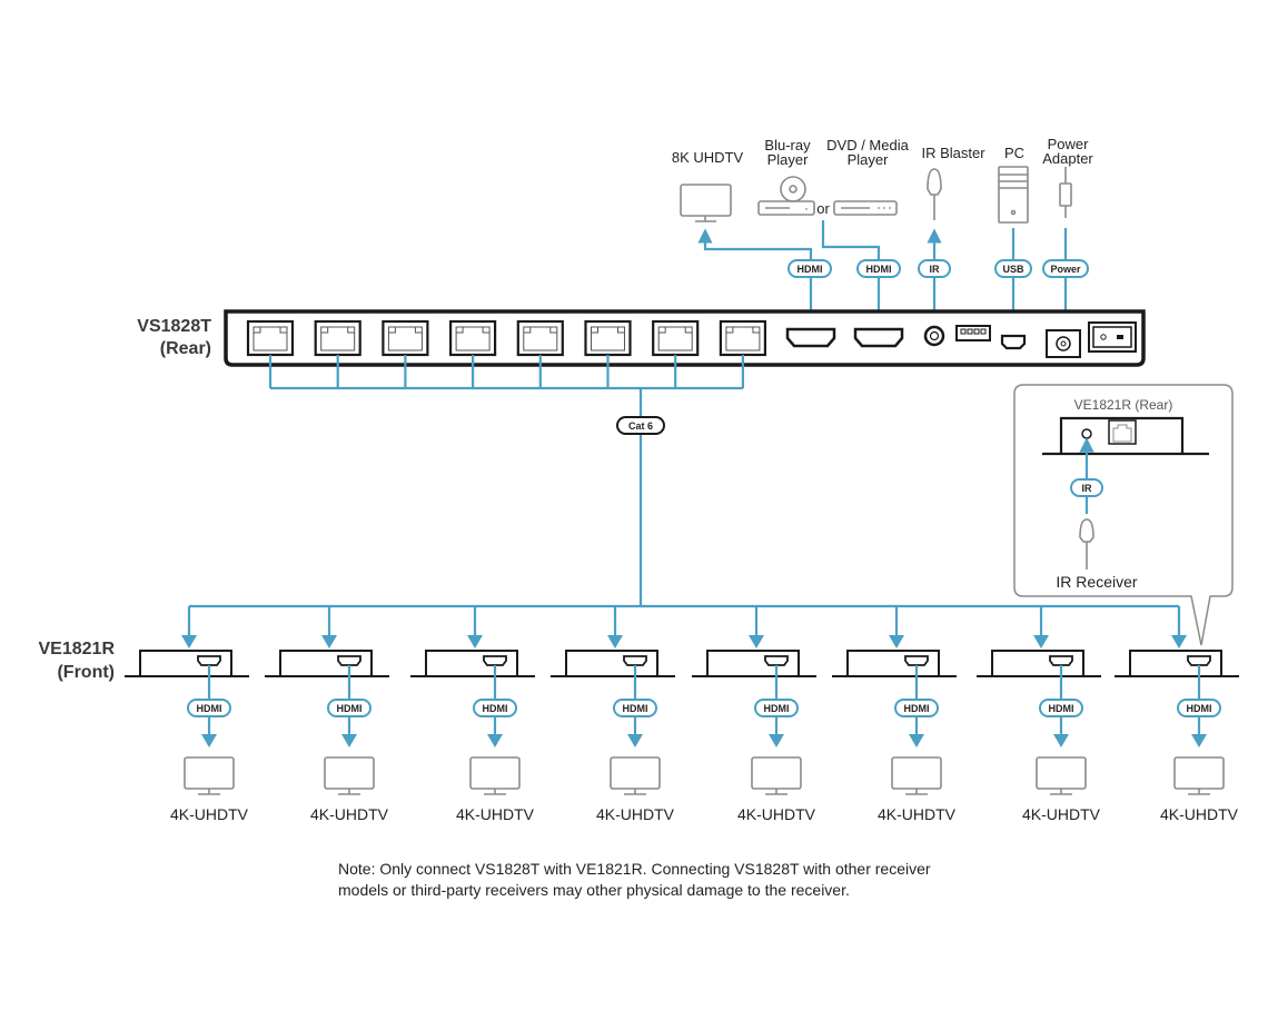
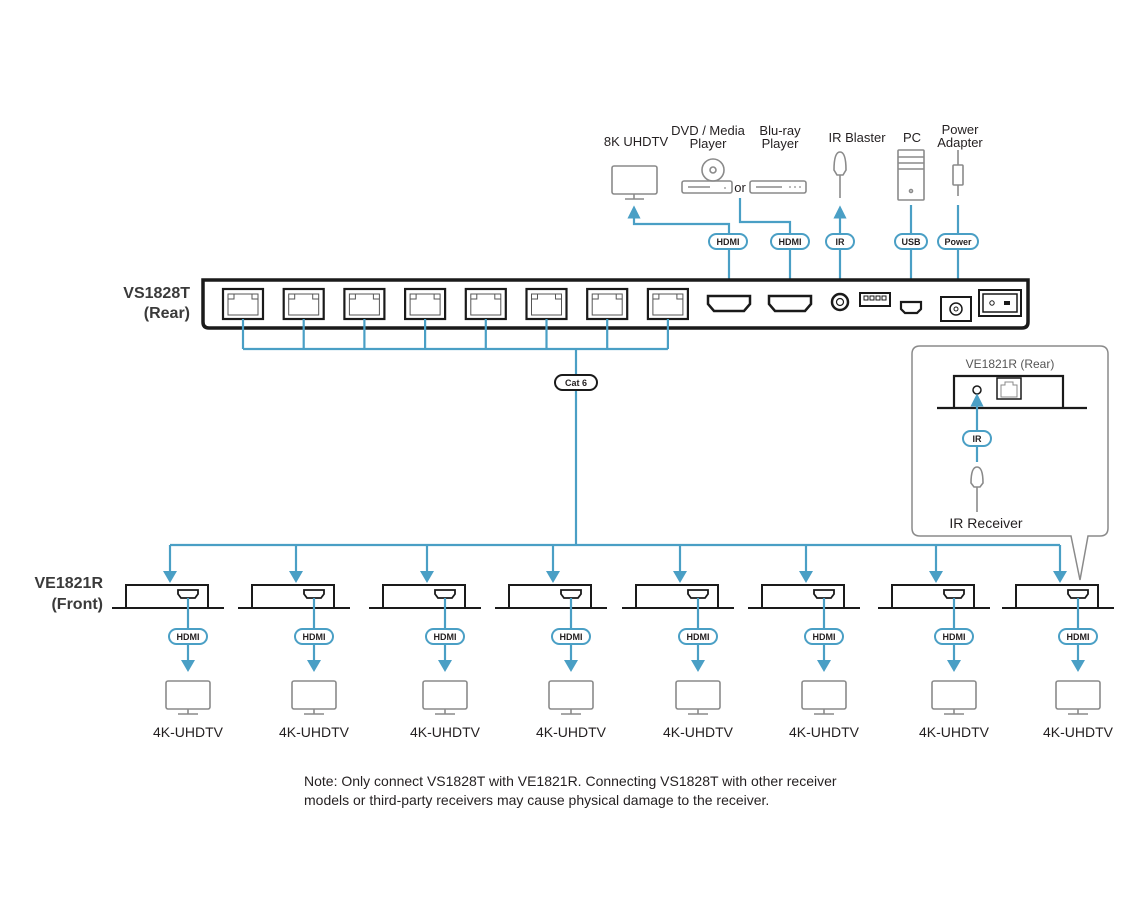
  8K UHDTV
- Blu-ray
+ DVD / Media
  Player
- DVD / Media
+ Blu-ray
  Player
  IR Blaster
  PC
  Power
  Adapter
  or
  HDMI
  HDMI
  IR
  USB
  Power
  VS1828T
  (Rear)
  Cat 6
  VE1821R (Rear)
  IR
  IR Receiver
  VE1821R
  (Front)
  HDMI
  4K-UHDTV
  HDMI
  4K-UHDTV
  HDMI
  4K-UHDTV
  HDMI
  4K-UHDTV
  HDMI
  4K-UHDTV
  HDMI
  4K-UHDTV
  HDMI
  4K-UHDTV
  HDMI
  4K-UHDTV
  Note: Only connect VS1828T with VE1821R. Connecting VS1828T with other receiver
- models or third-party receivers may other physical damage to the receiver.
+ models or third-party receivers may cause physical damage to the receiver.
